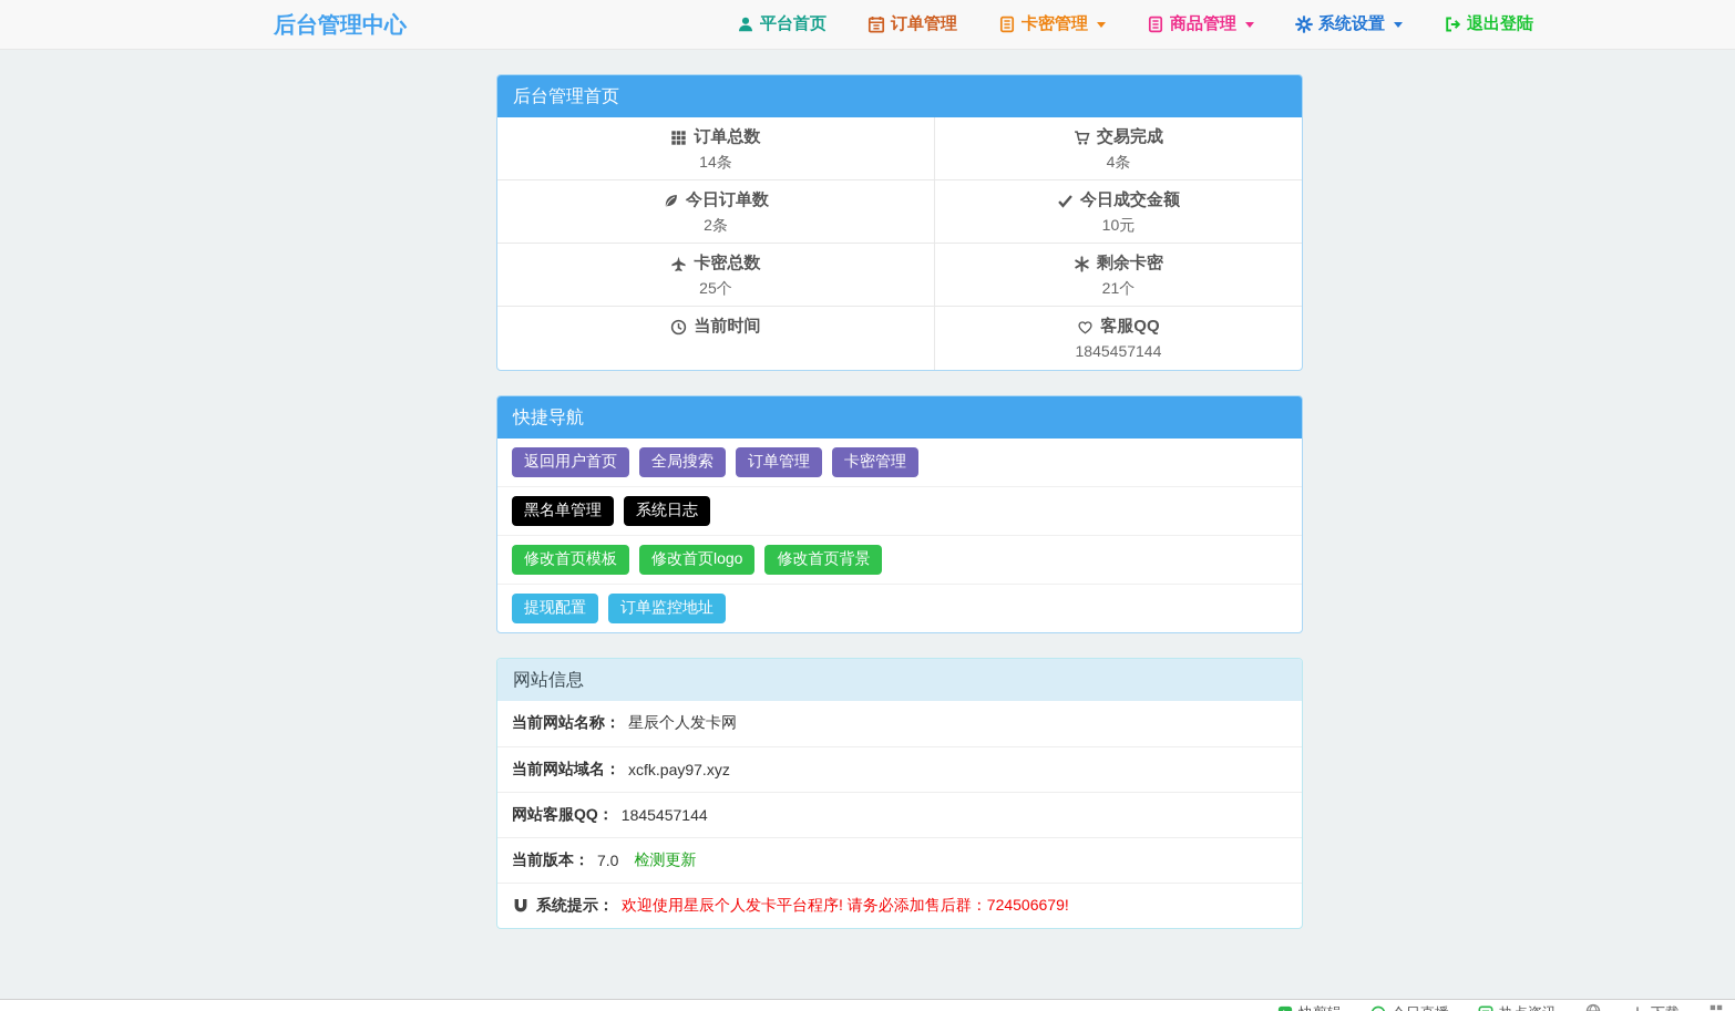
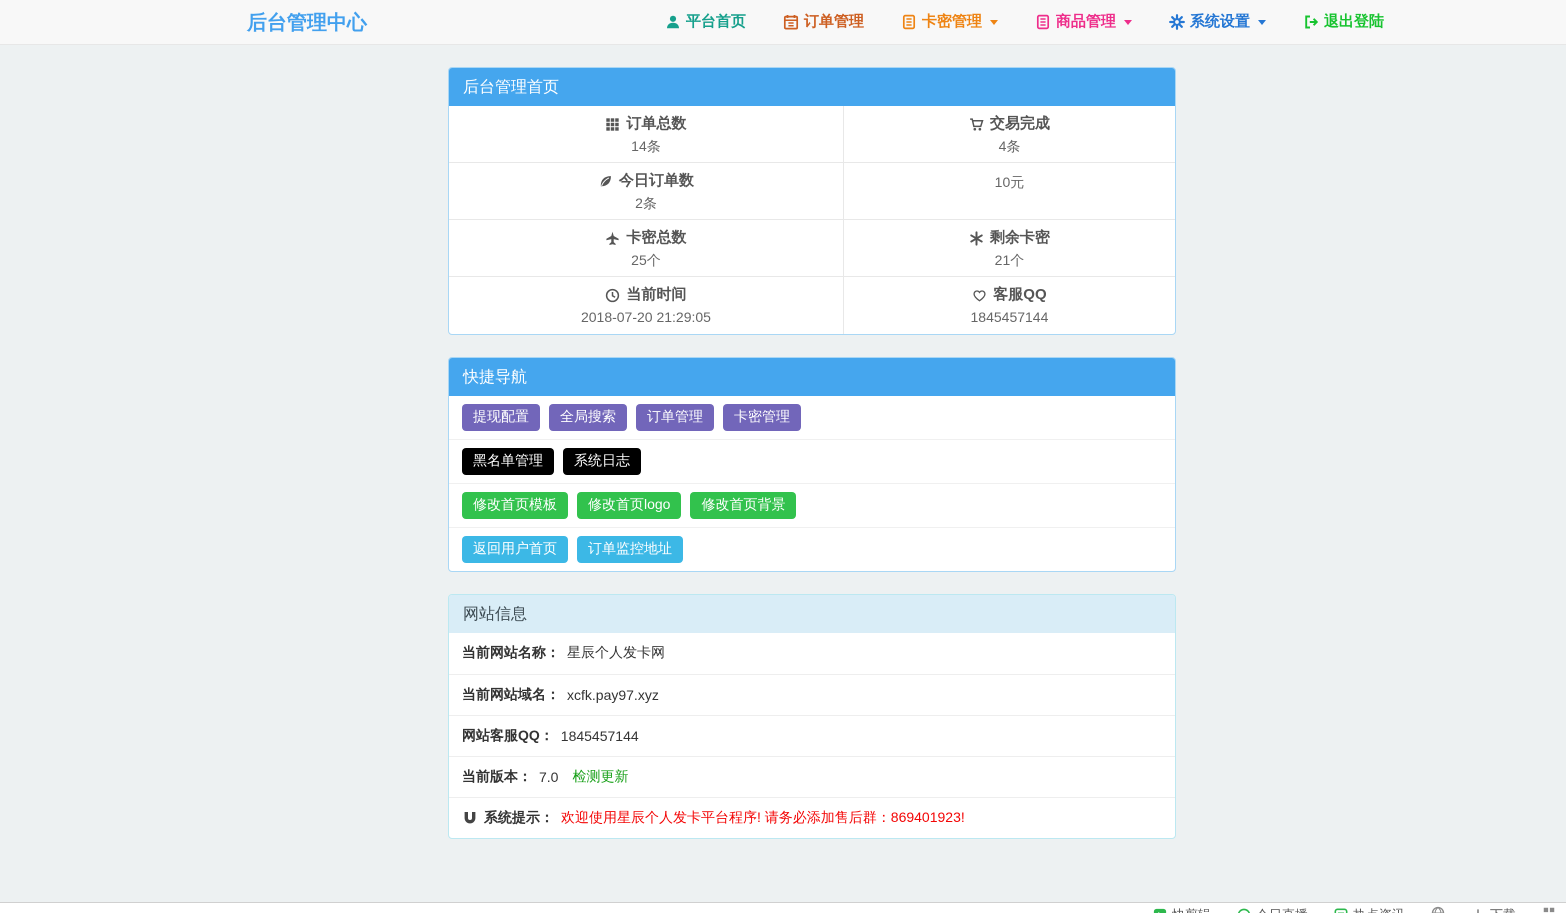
  后台管理中心
  平台首页
  订单管理
  卡密管理
  商品管理
  系统设置
  退出登陆
  后台管理首页
  订单总数
  14条
  交易完成
  4条
  今日订单数
  2条
- 今日成交金额
  10元
  卡密总数
  25个
  剩余卡密
  21个
  当前时间
+ 2018-07-20 21:29:05
  客服QQ
  1845457144
  快捷导航
- 返回用户首页
+ 提现配置
  全局搜索
  订单管理
  卡密管理
  黑名单管理
  系统日志
  修改首页模板
  修改首页logo
  修改首页背景
- 提现配置
+ 返回用户首页
  订单监控地址
  网站信息
  当前网站名称：
  星辰个人发卡网
  当前网站域名：
  xcfk.pay97.xyz
  网站客服QQ：
  1845457144
  当前版本：
  7.0
  检测更新
  系统提示：
- 欢迎使用星辰个人发卡平台程序! 请务必添加售后群：724506679!
+ 欢迎使用星辰个人发卡平台程序! 请务必添加售后群：869401923!
